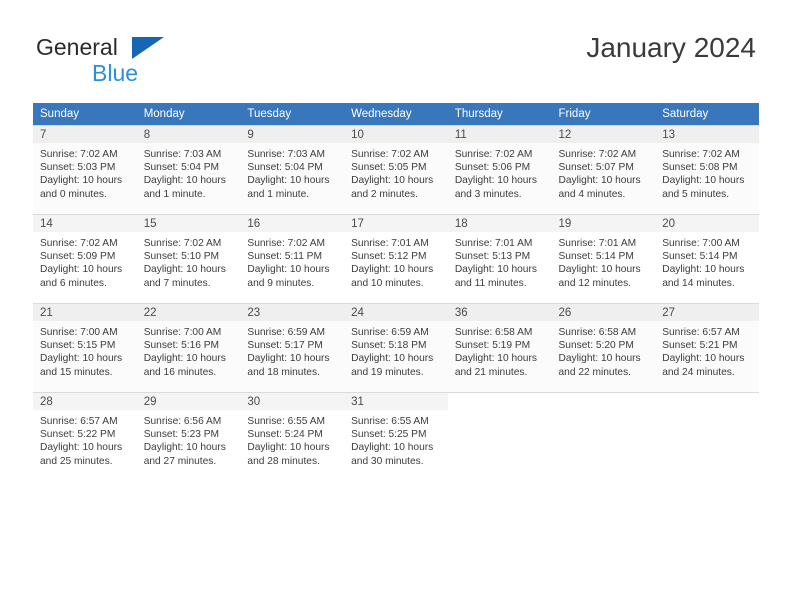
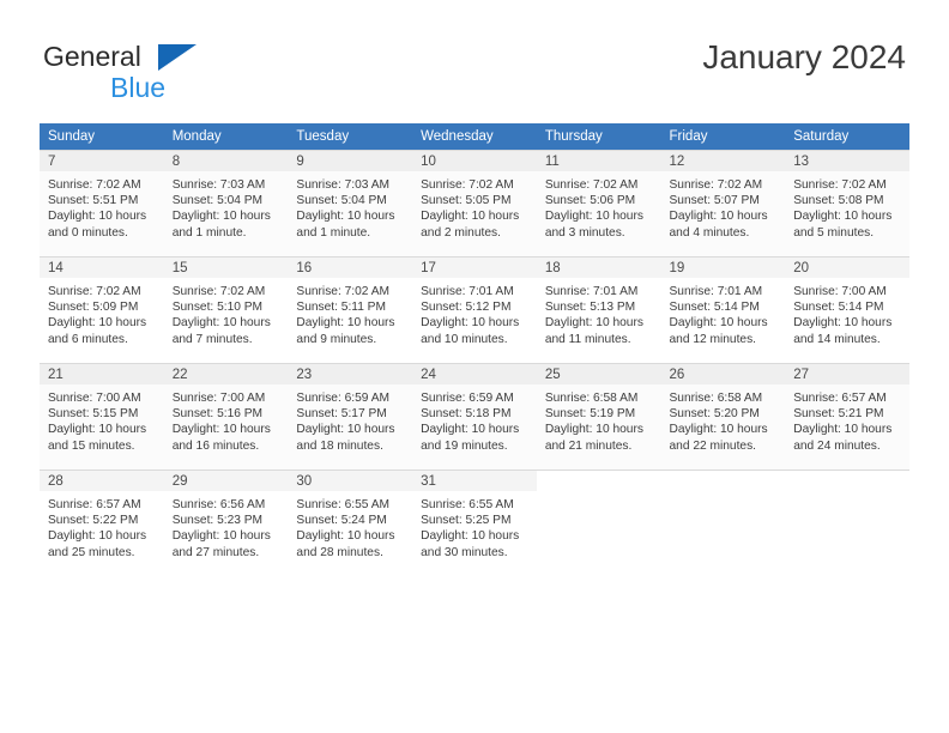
  General
  Blue
  January 2024
  Sunday	Monday	Tuesday	Wednesday	Thursday	Friday	Saturday
- 7Sunrise: 7:02 AMSunset: 5:03 PMDaylight: 10 hours and 0 minutes.	8Sunrise: 7:03 AMSunset: 5:04 PMDaylight: 10 hours and 1 minute.	9Sunrise: 7:03 AMSunset: 5:04 PMDaylight: 10 hours and 1 minute.	10Sunrise: 7:02 AMSunset: 5:05 PMDaylight: 10 hours and 2 minutes.	11Sunrise: 7:02 AMSunset: 5:06 PMDaylight: 10 hours and 3 minutes.	12Sunrise: 7:02 AMSunset: 5:07 PMDaylight: 10 hours and 4 minutes.	13Sunrise: 7:02 AMSunset: 5:08 PMDaylight: 10 hours and 5 minutes.
+ 7Sunrise: 7:02 AMSunset: 5:51 PMDaylight: 10 hours and 0 minutes.	8Sunrise: 7:03 AMSunset: 5:04 PMDaylight: 10 hours and 1 minute.	9Sunrise: 7:03 AMSunset: 5:04 PMDaylight: 10 hours and 1 minute.	10Sunrise: 7:02 AMSunset: 5:05 PMDaylight: 10 hours and 2 minutes.	11Sunrise: 7:02 AMSunset: 5:06 PMDaylight: 10 hours and 3 minutes.	12Sunrise: 7:02 AMSunset: 5:07 PMDaylight: 10 hours and 4 minutes.	13Sunrise: 7:02 AMSunset: 5:08 PMDaylight: 10 hours and 5 minutes.
  14Sunrise: 7:02 AMSunset: 5:09 PMDaylight: 10 hours and 6 minutes.	15Sunrise: 7:02 AMSunset: 5:10 PMDaylight: 10 hours and 7 minutes.	16Sunrise: 7:02 AMSunset: 5:11 PMDaylight: 10 hours and 9 minutes.	17Sunrise: 7:01 AMSunset: 5:12 PMDaylight: 10 hours and 10 minutes.	18Sunrise: 7:01 AMSunset: 5:13 PMDaylight: 10 hours and 11 minutes.	19Sunrise: 7:01 AMSunset: 5:14 PMDaylight: 10 hours and 12 minutes.	20Sunrise: 7:00 AMSunset: 5:14 PMDaylight: 10 hours and 14 minutes.
- 21Sunrise: 7:00 AMSunset: 5:15 PMDaylight: 10 hours and 15 minutes.	22Sunrise: 7:00 AMSunset: 5:16 PMDaylight: 10 hours and 16 minutes.	23Sunrise: 6:59 AMSunset: 5:17 PMDaylight: 10 hours and 18 minutes.	24Sunrise: 6:59 AMSunset: 5:18 PMDaylight: 10 hours and 19 minutes.	36Sunrise: 6:58 AMSunset: 5:19 PMDaylight: 10 hours and 21 minutes.	26Sunrise: 6:58 AMSunset: 5:20 PMDaylight: 10 hours and 22 minutes.	27Sunrise: 6:57 AMSunset: 5:21 PMDaylight: 10 hours and 24 minutes.
+ 21Sunrise: 7:00 AMSunset: 5:15 PMDaylight: 10 hours and 15 minutes.	22Sunrise: 7:00 AMSunset: 5:16 PMDaylight: 10 hours and 16 minutes.	23Sunrise: 6:59 AMSunset: 5:17 PMDaylight: 10 hours and 18 minutes.	24Sunrise: 6:59 AMSunset: 5:18 PMDaylight: 10 hours and 19 minutes.	25Sunrise: 6:58 AMSunset: 5:19 PMDaylight: 10 hours and 21 minutes.	26Sunrise: 6:58 AMSunset: 5:20 PMDaylight: 10 hours and 22 minutes.	27Sunrise: 6:57 AMSunset: 5:21 PMDaylight: 10 hours and 24 minutes.
  28Sunrise: 6:57 AMSunset: 5:22 PMDaylight: 10 hours and 25 minutes.	29Sunrise: 6:56 AMSunset: 5:23 PMDaylight: 10 hours and 27 minutes.	30Sunrise: 6:55 AMSunset: 5:24 PMDaylight: 10 hours and 28 minutes.	31Sunrise: 6:55 AMSunset: 5:25 PMDaylight: 10 hours and 30 minutes.
